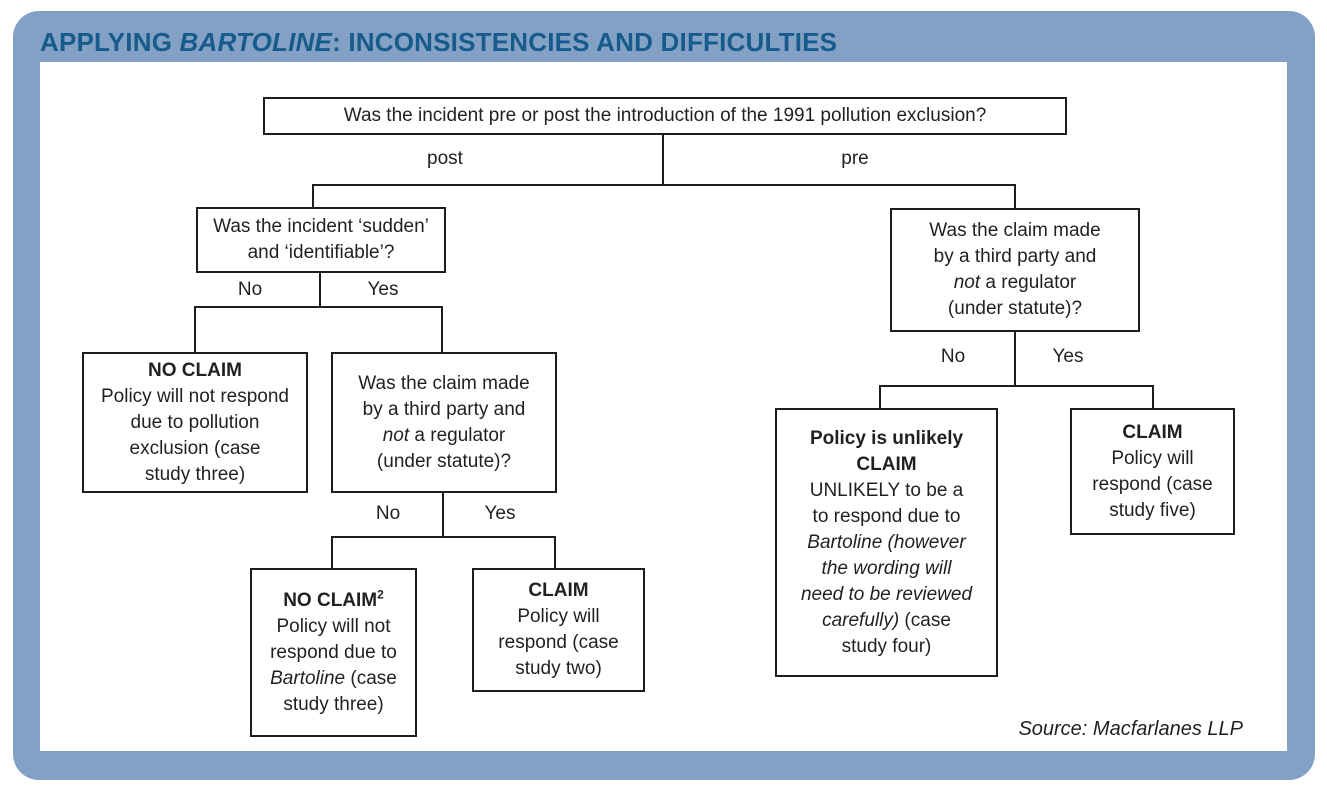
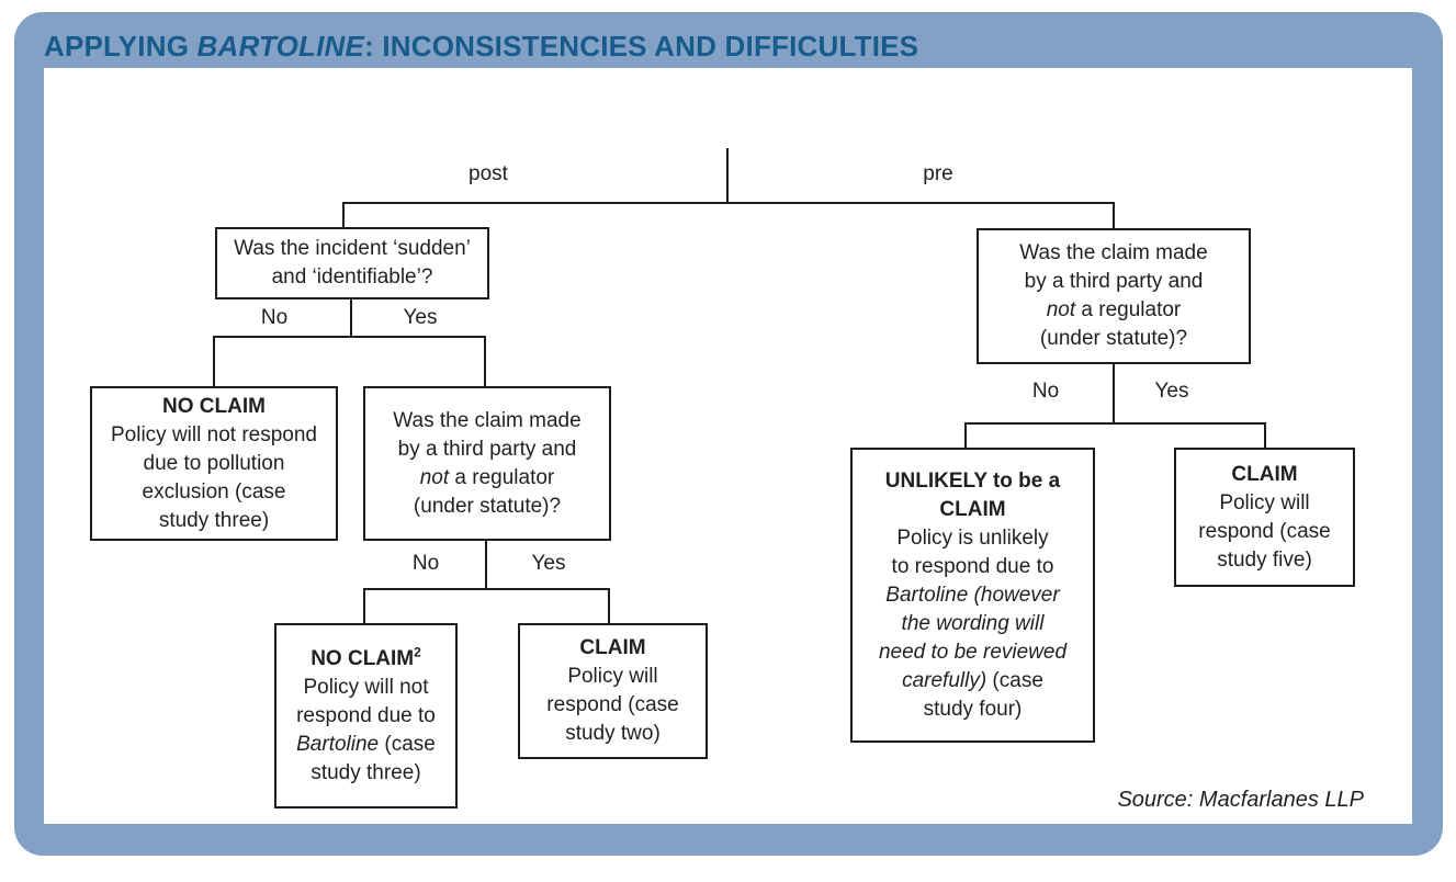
  APPLYING BARTOLINE: INCONSISTENCIES AND DIFFICULTIES
- Was the incident pre or post the introduction of the 1991 pollution exclusion?
  Was the incident ‘sudden’
  and ‘identifiable’?
  NO CLAIM
  Policy will not respond
  due to pollution
  exclusion (case
  study three)
  Was the claim made
  by a third party and
  not a regulator
  (under statute)?
  NO CLAIM2
  Policy will not
  respond due to
  Bartoline (case
  study three)
  CLAIM
  Policy will
  respond (case
  study two)
  Was the claim made
  by a third party and
  not a regulator
  (under statute)?
- Policy is unlikely
+ UNLIKELY to be a
  CLAIM
- UNLIKELY to be a
+ Policy is unlikely
  to respond due to
  Bartoline (however
  the wording will
  need to be reviewed
  carefully) (case
  study four)
  CLAIM
  Policy will
  respond (case
  study five)
  post
  pre
  No
  Yes
  No
  Yes
  No
  Yes
  Source: Macfarlanes LLP
